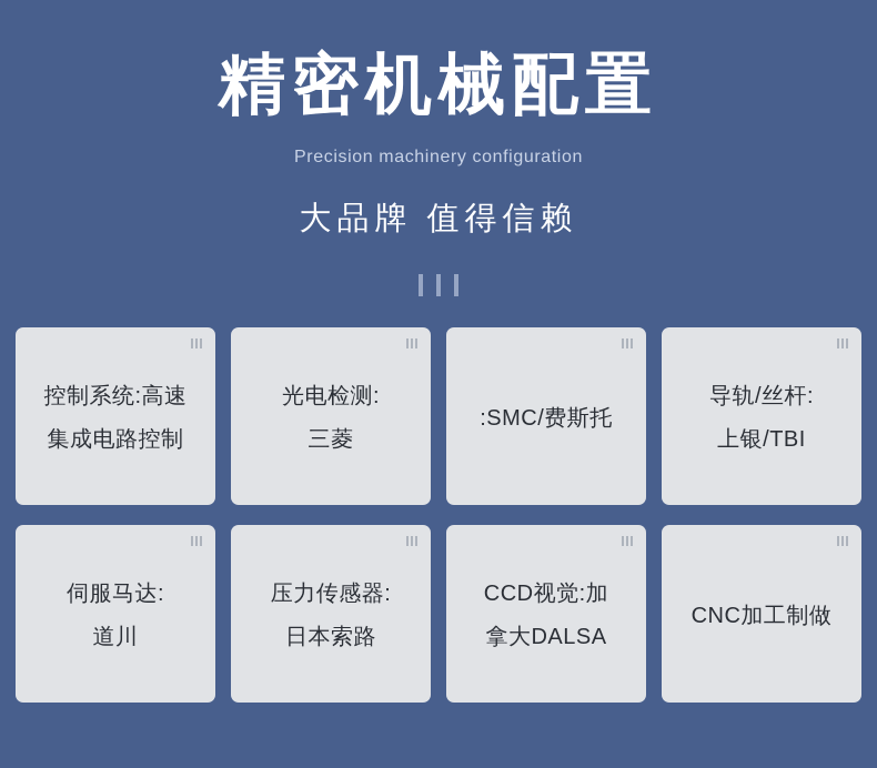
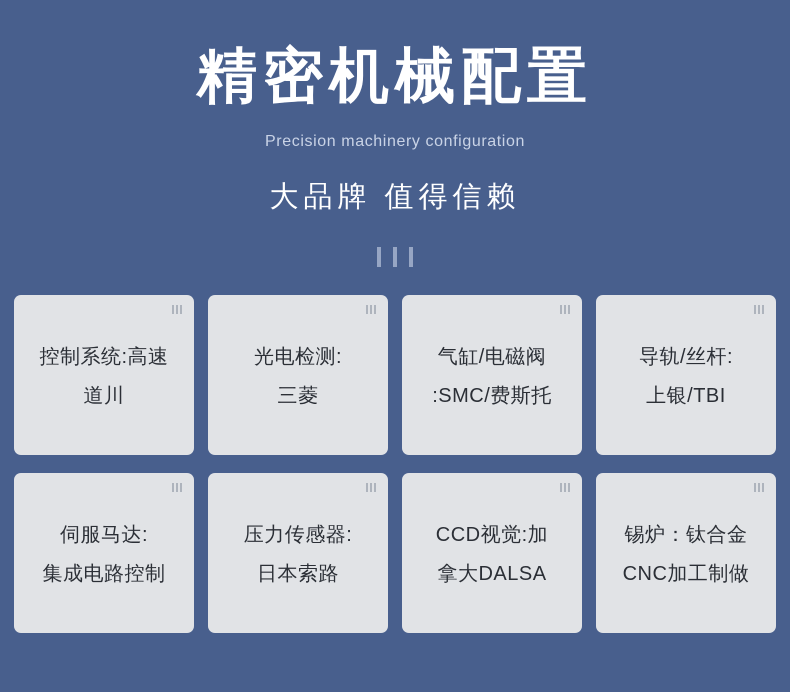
  精密机械配置
  Precision machinery configuration
  大品牌 值得信赖
  控制系统:高速
- 集成电路控制
+ 道川
  光电检测:
  三菱
+ 气缸/电磁阀
  :SMC/费斯托
  导轨/丝杆:
  上银/TBI
  伺服马达:
- 道川
+ 集成电路控制
  压力传感器:
  日本索路
  CCD视觉:加
  拿大DALSA
+ 锡炉：钛合金
  CNC加工制做
